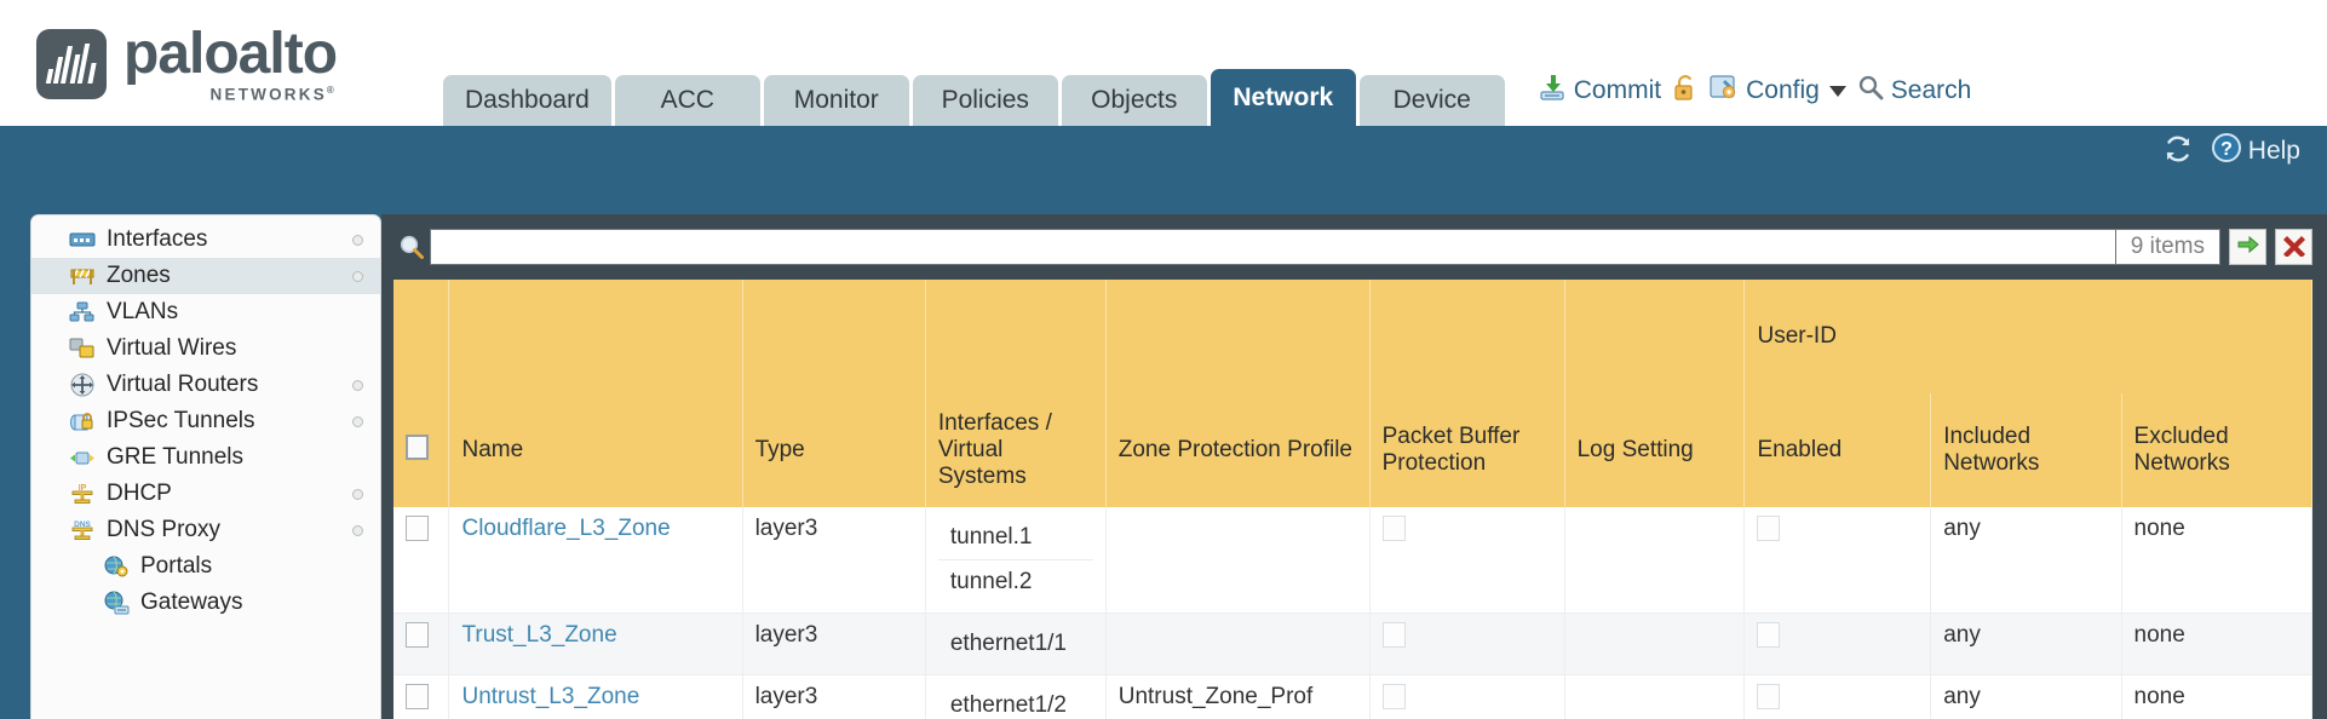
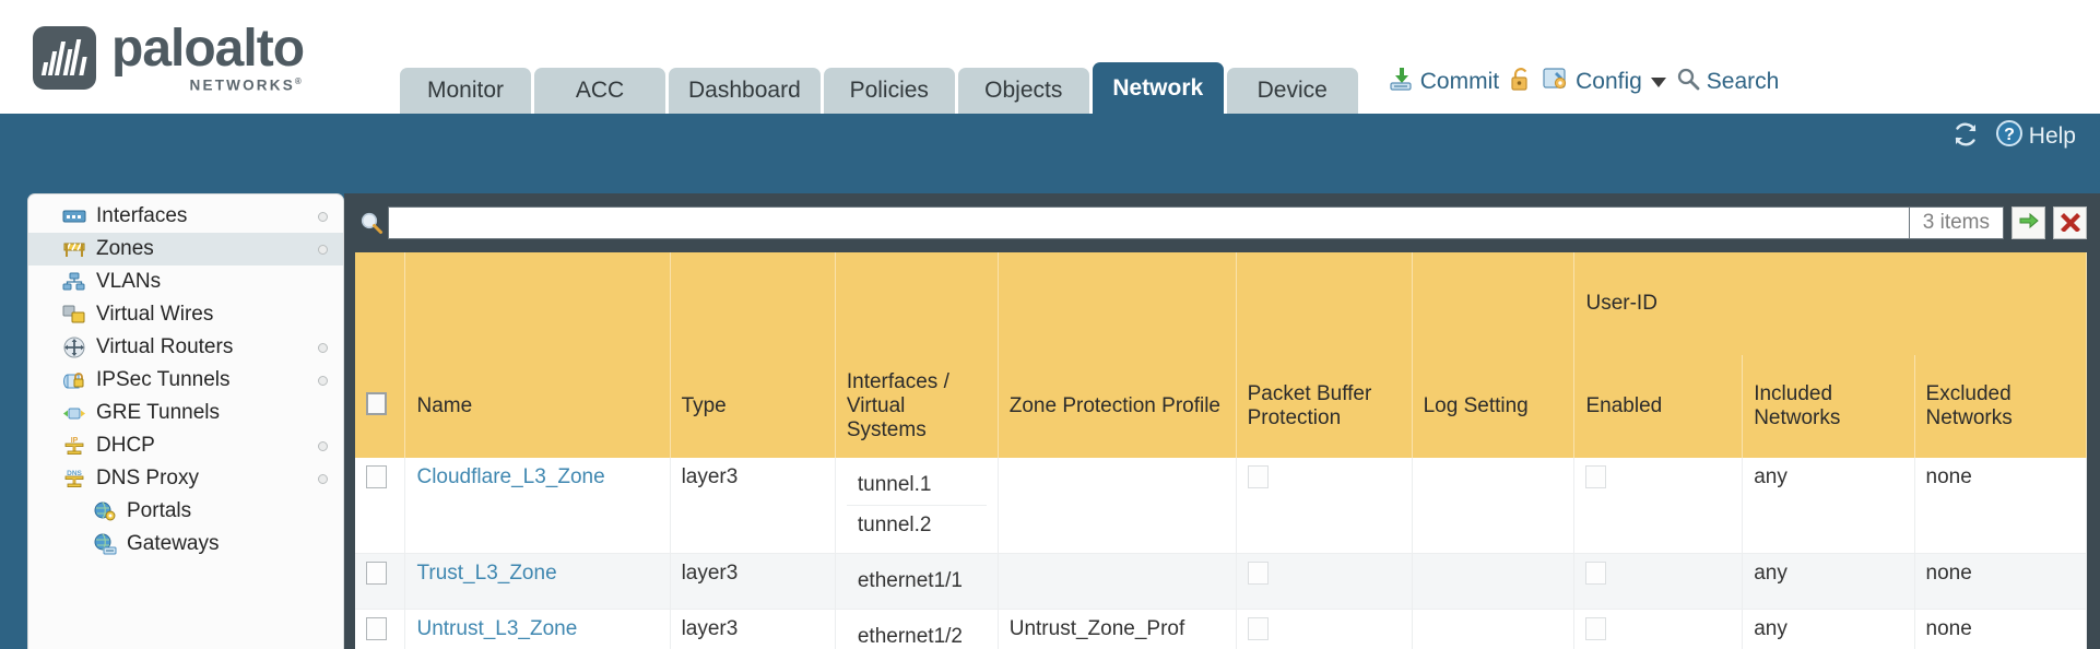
  paloalto
  NETWORKS®
- Dashboard
+ Monitor
  ACC
- Monitor
+ Dashboard
  Policies
  Objects
  Network
  Device
  Commit
  Config
  Search
  ?
  Help
  Interfaces
  Zones
  VLANs
  Virtual Wires
  Virtual Routers
  IPSec Tunnels
  GRE Tunnels
  DHCP
  DNS Proxy
  Portals
  Gateways
- 9 items
+ 3 items
  							User-ID
  	Name	Type	Interfaces / Virtual Systems	Zone Protection Profile	Packet Buffer Protection	Log Setting	Enabled	Included Networks	Excluded Networks
  	Cloudflare_L3_Zone	layer3	tunnel.1 tunnel.2					any	none
  	Trust_L3_Zone	layer3	ethernet1/1					any	none
  	Untrust_L3_Zone	layer3	ethernet1/2	Untrust_Zone_Prof				any	none
